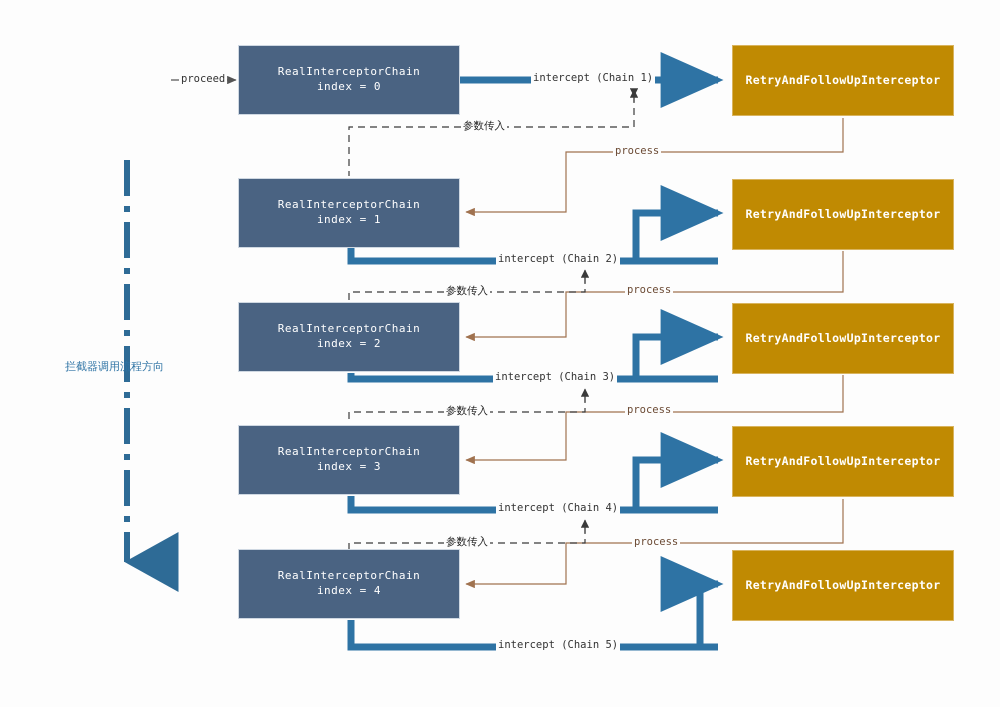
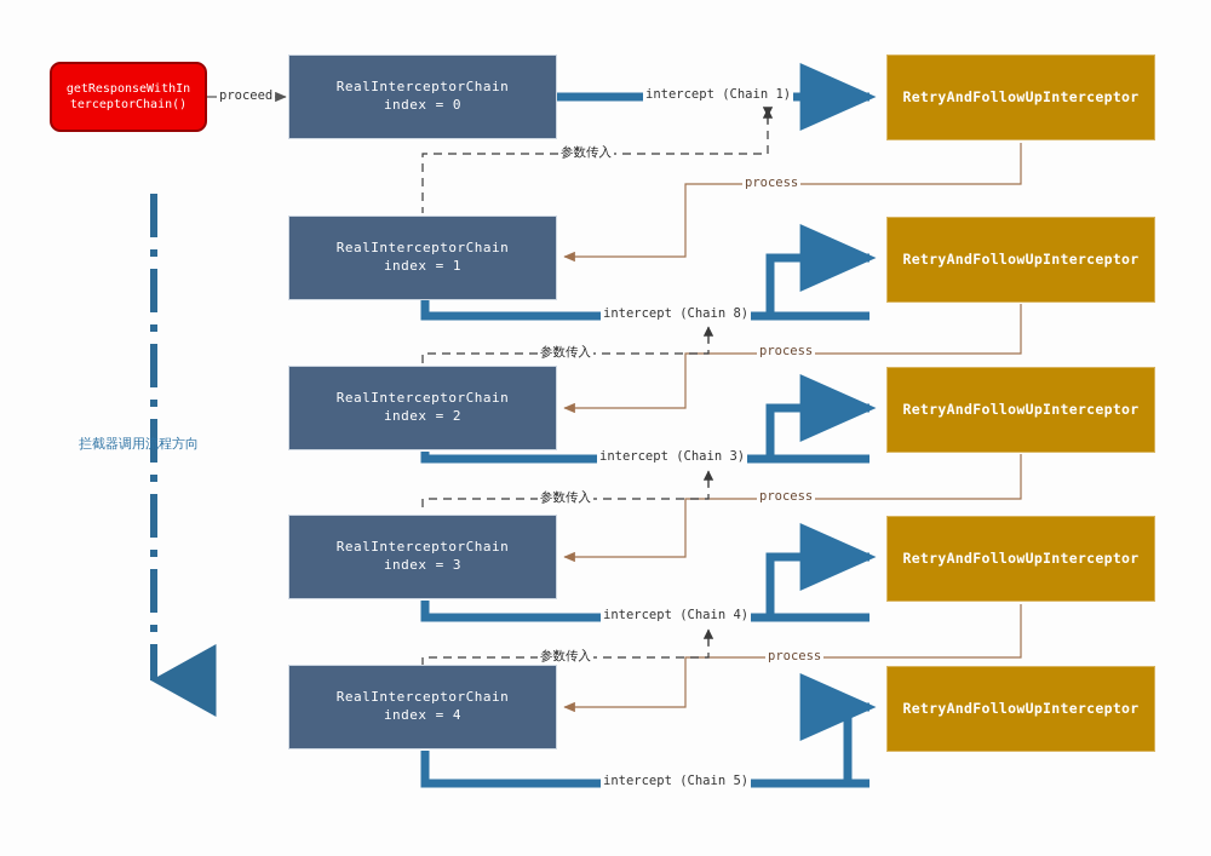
+ getResponseWithIn
+ terceptorChain()
  RealInterceptorChain
  index = 0
  RealInterceptorChain
  index = 1
  RealInterceptorChain
  index = 2
  RealInterceptorChain
  index = 3
  RealInterceptorChain
  index = 4
  RetryAndFollowUpInterceptor
  RetryAndFollowUpInterceptor
  RetryAndFollowUpInterceptor
  RetryAndFollowUpInterceptor
  RetryAndFollowUpInterceptor
  proceed
  intercept (Chain 1)
- intercept (Chain 2)
+ intercept (Chain 8)
  intercept (Chain 3)
  intercept (Chain 4)
  intercept (Chain 5)
  process
  process
  process
  process
  参数传入
  参数传入
  参数传入
  参数传入
  拦截器调用流程方向
